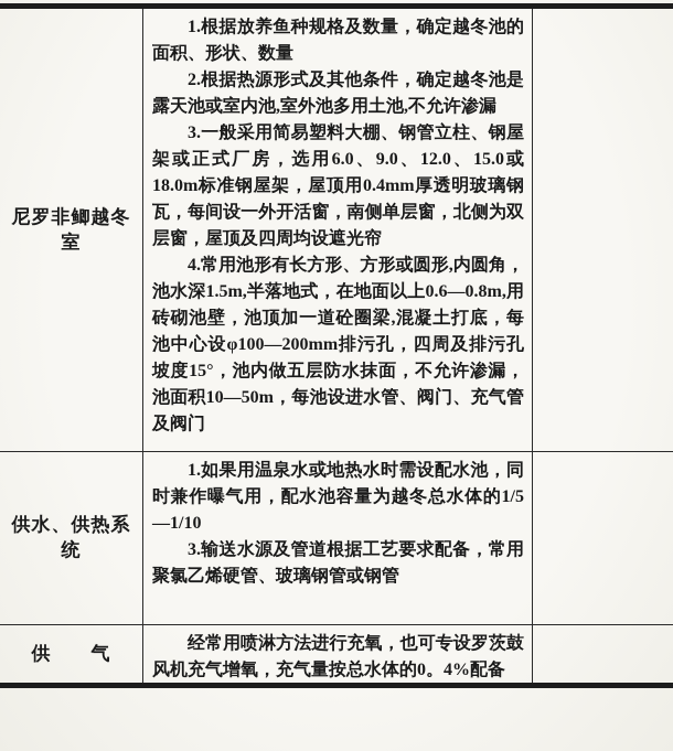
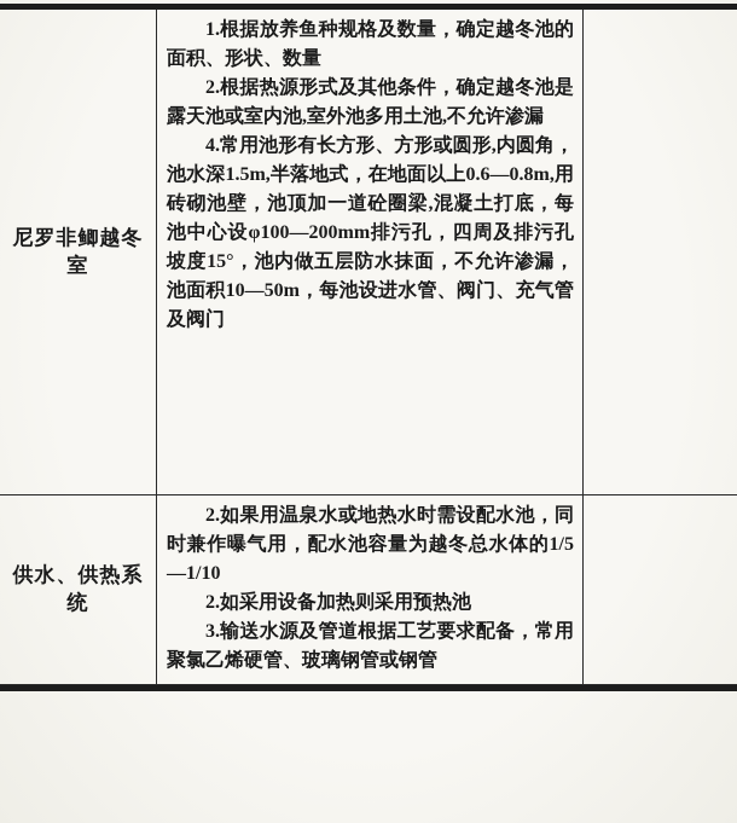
  尼罗非鲫越冬室
  1.根据放养鱼种规格及数量，确定越冬池的面积、形状、数量
  2.根据热源形式及其他条件，确定越冬池是露天池或室内池,室外池多用土池,不允许渗漏
- 3.一般采用简易塑料大棚、钢管立柱、钢屋架或正式厂房，选用6.0、9.0、12.0、15.0或18.0m标准钢屋架，屋顶用0.4mm厚透明玻璃钢瓦，每间设一外开活窗，南侧单层窗，北侧为双层窗，屋顶及四周均设遮光帘
  4.常用池形有长方形、方形或圆形,内圆角，池水深1.5m,半落地式，在地面以上0.6—0.8m,用砖砌池壁，池顶加一道砼圈梁,混凝土打底，每池中心设φ100—200mm排污孔，四周及排污孔坡度15°，池内做五层防水抹面，不允许渗漏，池面积10—50m，每池设进水管、阀门、充气管及阀门
  供水、供热系统
- 1.如果用温泉水或地热水时需设配水池，同时兼作曝气用，配水池容量为越冬总水体的1/5—1/10
+ 2.如果用温泉水或地热水时需设配水池，同时兼作曝气用，配水池容量为越冬总水体的1/5—1/10
+ 2.如采用设备加热则采用预热池
  3.输送水源及管道根据工艺要求配备，常用聚氯乙烯硬管、玻璃钢管或钢管
- 供 气
- 经常用喷淋方法进行充氧，也可专设罗茨鼓风机充气增氧，充气量按总水体的0。4%配备
